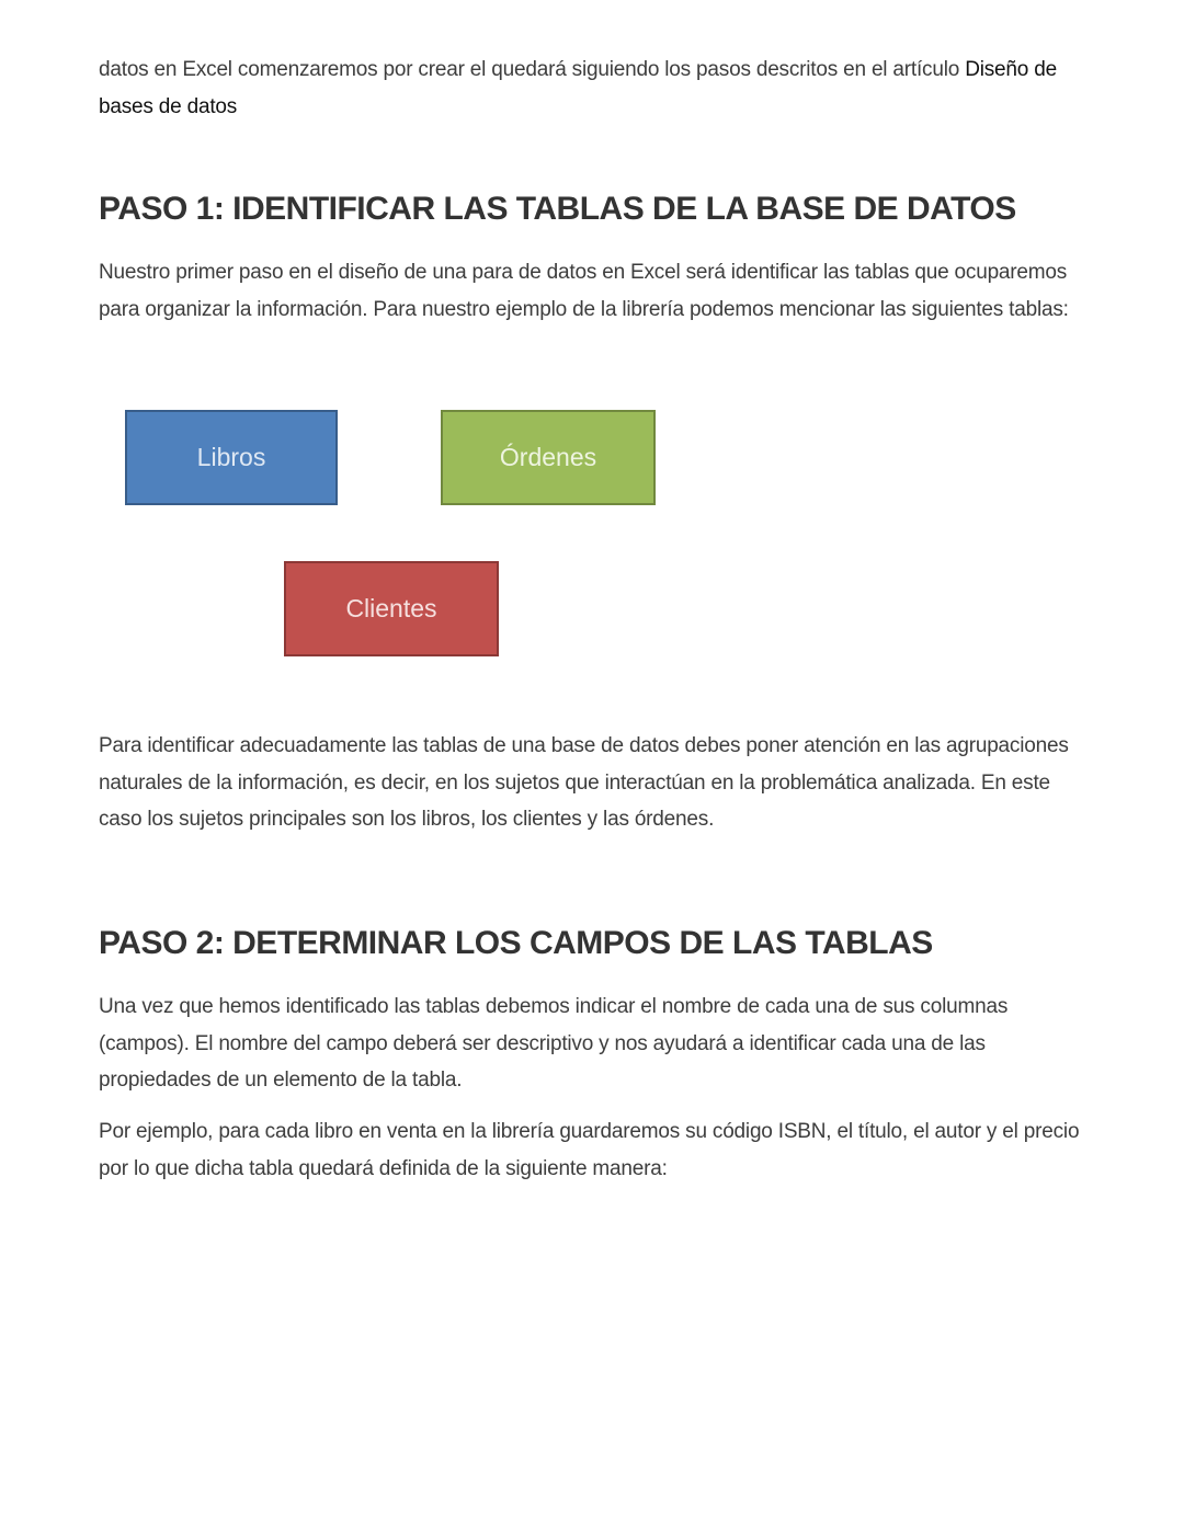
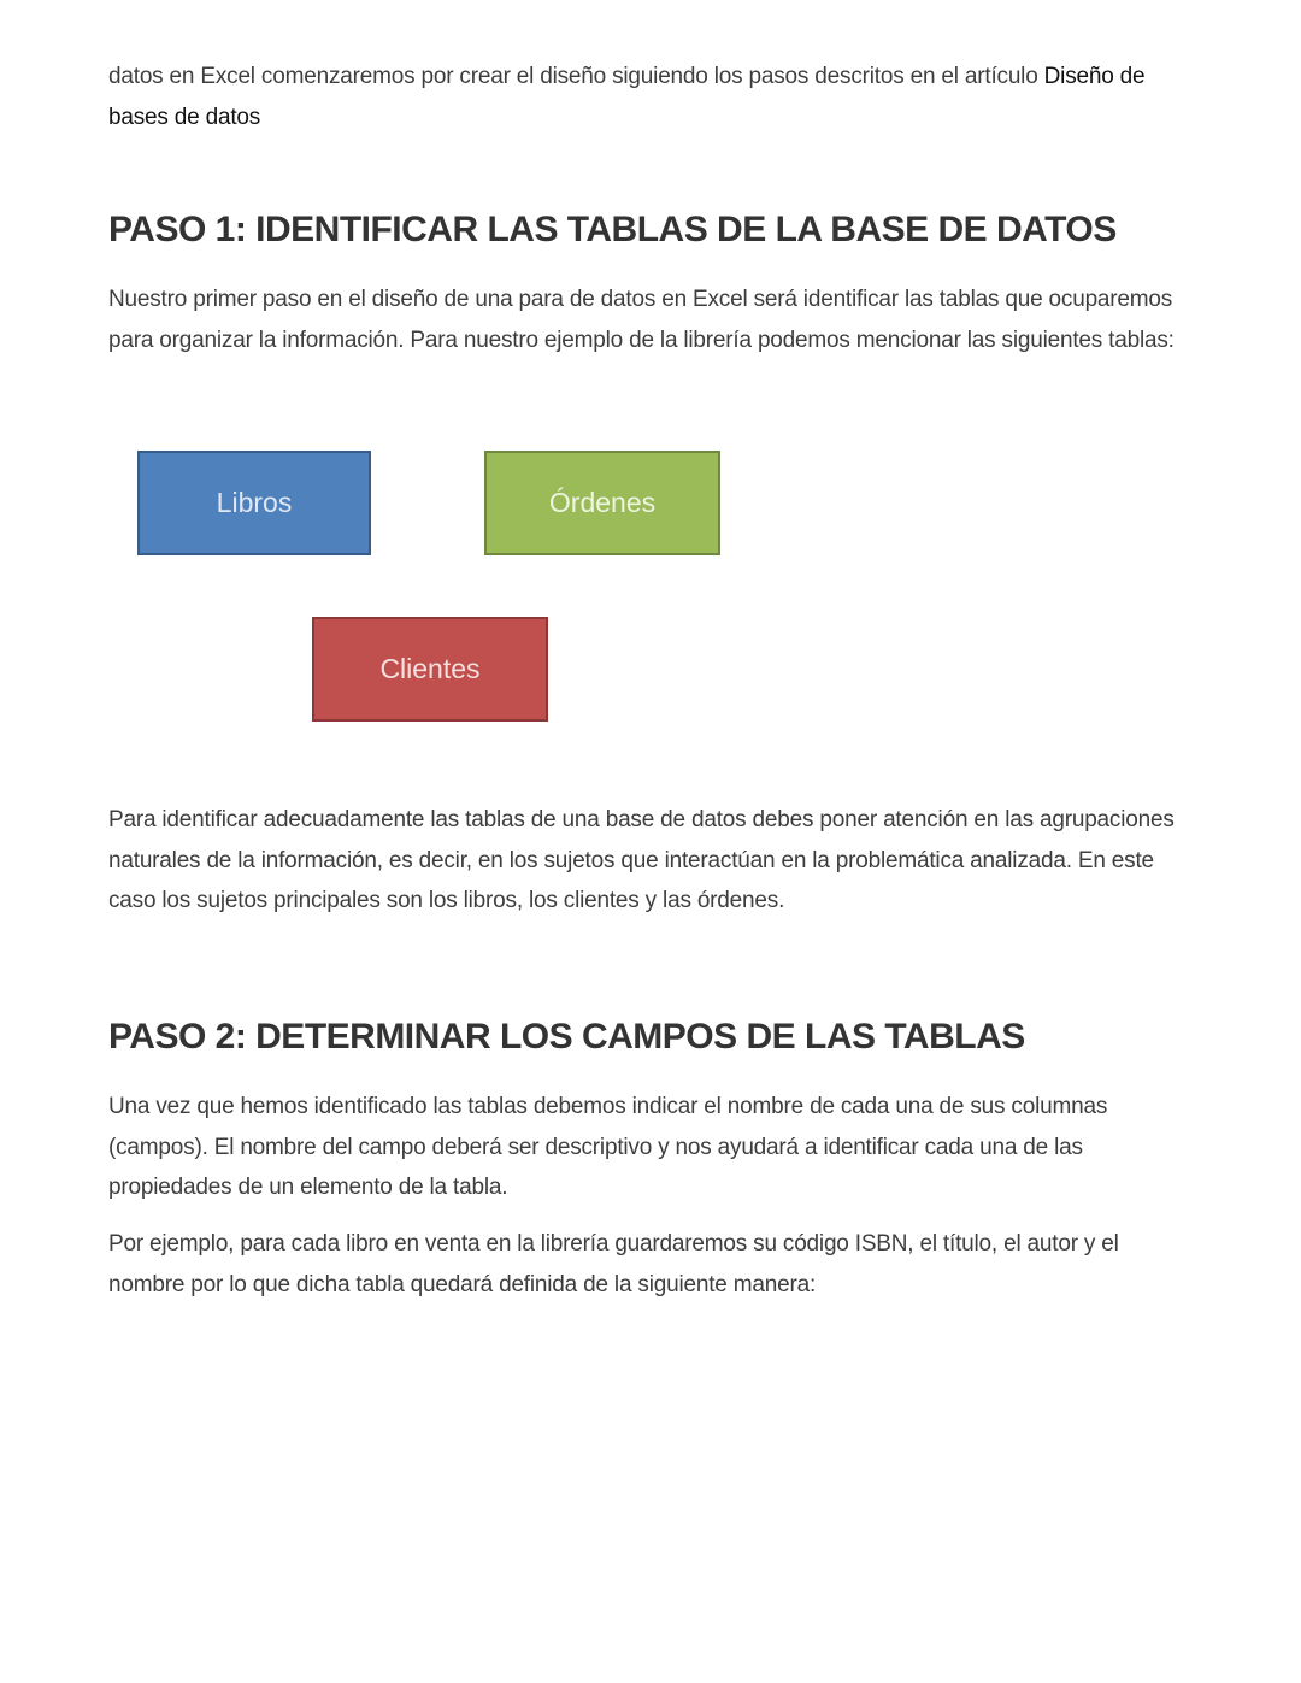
- datos en Excel comenzaremos por crear el quedará siguiendo los pasos descritos en el artículo Diseño de bases de datos
+ datos en Excel comenzaremos por crear el diseño siguiendo los pasos descritos en el artículo Diseño de bases de datos
  PASO 1: IDENTIFICAR LAS TABLAS DE LA BASE DE DATOS
  Nuestro primer paso en el diseño de una para de datos en Excel será identificar las tablas que ocuparemos para organizar la información. Para nuestro ejemplo de la librería podemos mencionar las siguientes tablas:
  Para identificar adecuadamente las tablas de una base de datos debes poner atención en las agrupaciones naturales de la información, es decir, en los sujetos que interactúan en la problemática analizada. En este caso los sujetos principales son los libros, los clientes y las órdenes.
  PASO 2: DETERMINAR LOS CAMPOS DE LAS TABLAS
  Una vez que hemos identificado las tablas debemos indicar el nombre de cada una de sus columnas (campos). El nombre del campo deberá ser descriptivo y nos ayudará a identificar cada una de las propiedades de un elemento de la tabla.
- Por ejemplo, para cada libro en venta en la librería guardaremos su código ISBN, el título, el autor y el precio por lo que dicha tabla quedará definida de la siguiente manera:
+ Por ejemplo, para cada libro en venta en la librería guardaremos su código ISBN, el título, el autor y el nombre por lo que dicha tabla quedará definida de la siguiente manera:
  Libros
  Órdenes
  Clientes
